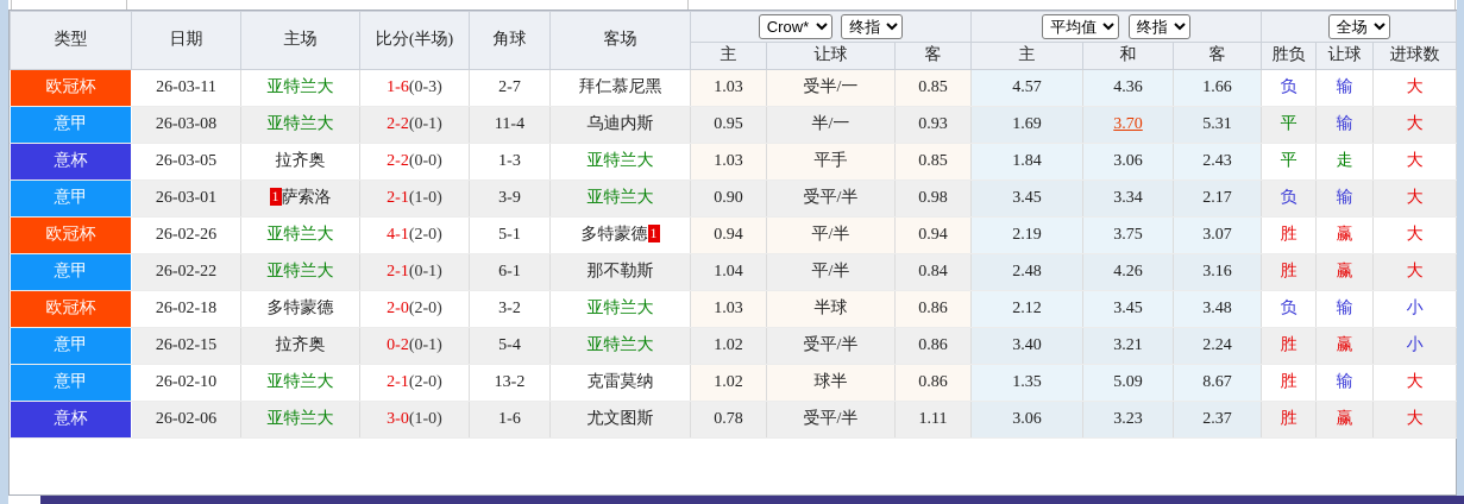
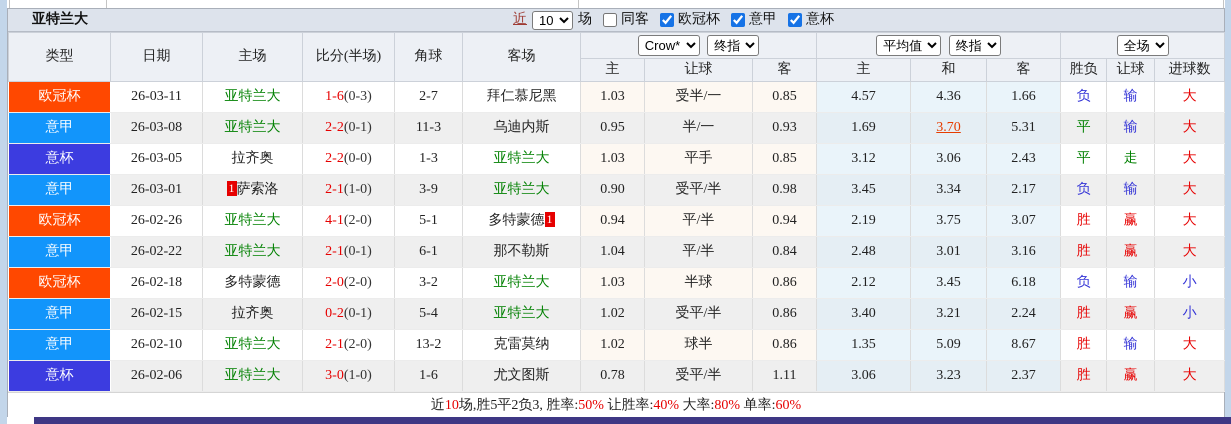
+ 亚特兰大
+ 近
+ 10
+ 场
+ 同客
+ 欧冠杯
+ 意甲
+ 意杯
  类型	日期	主场	比分(半场)	角球	客场	Crow* 终指	平均值 终指	全场
  主	让球	客	主	和	客	胜负	让球	进球数
  欧冠杯	26-03-11	亚特兰大	1-6(0-3)	2-7	拜仁慕尼黑	1.03	受半/一	0.85	4.57	4.36	1.66	负	输	大
- 意甲	26-03-08	亚特兰大	2-2(0-1)	11-4	乌迪内斯	0.95	半/一	0.93	1.69	3.70	5.31	平	输	大
+ 意甲	26-03-08	亚特兰大	2-2(0-1)	11-3	乌迪内斯	0.95	半/一	0.93	1.69	3.70	5.31	平	输	大
- 意杯	26-03-05	拉齐奥	2-2(0-0)	1-3	亚特兰大	1.03	平手	0.85	1.84	3.06	2.43	平	走	大
+ 意杯	26-03-05	拉齐奥	2-2(0-0)	1-3	亚特兰大	1.03	平手	0.85	3.12	3.06	2.43	平	走	大
  意甲	26-03-01	1 萨索洛	2-1(1-0)	3-9	亚特兰大	0.90	受平/半	0.98	3.45	3.34	2.17	负	输	大
  欧冠杯	26-02-26	亚特兰大	4-1(2-0)	5-1	多特蒙德 1	0.94	平/半	0.94	2.19	3.75	3.07	胜	赢	大
- 意甲	26-02-22	亚特兰大	2-1(0-1)	6-1	那不勒斯	1.04	平/半	0.84	2.48	4.26	3.16	胜	赢	大
+ 意甲	26-02-22	亚特兰大	2-1(0-1)	6-1	那不勒斯	1.04	平/半	0.84	2.48	3.01	3.16	胜	赢	大
- 欧冠杯	26-02-18	多特蒙德	2-0(2-0)	3-2	亚特兰大	1.03	半球	0.86	2.12	3.45	3.48	负	输	小
+ 欧冠杯	26-02-18	多特蒙德	2-0(2-0)	3-2	亚特兰大	1.03	半球	0.86	2.12	3.45	6.18	负	输	小
  意甲	26-02-15	拉齐奥	0-2(0-1)	5-4	亚特兰大	1.02	受平/半	0.86	3.40	3.21	2.24	胜	赢	小
  意甲	26-02-10	亚特兰大	2-1(2-0)	13-2	克雷莫纳	1.02	球半	0.86	1.35	5.09	8.67	胜	输	大
  意杯	26-02-06	亚特兰大	3-0(1-0)	1-6	尤文图斯	0.78	受平/半	1.11	3.06	3.23	2.37	胜	赢	大
+ 近10场,胜5平2负3, 胜率:50% 让胜率:40% 大率:80% 单率:60%
